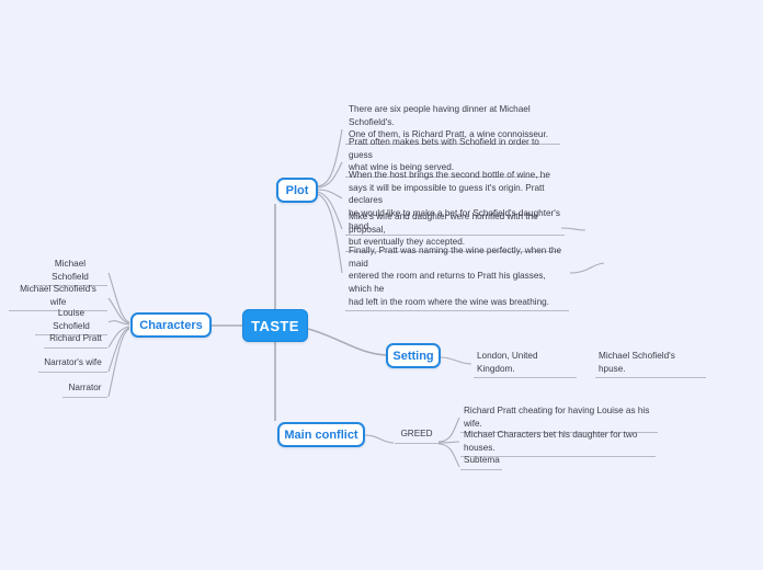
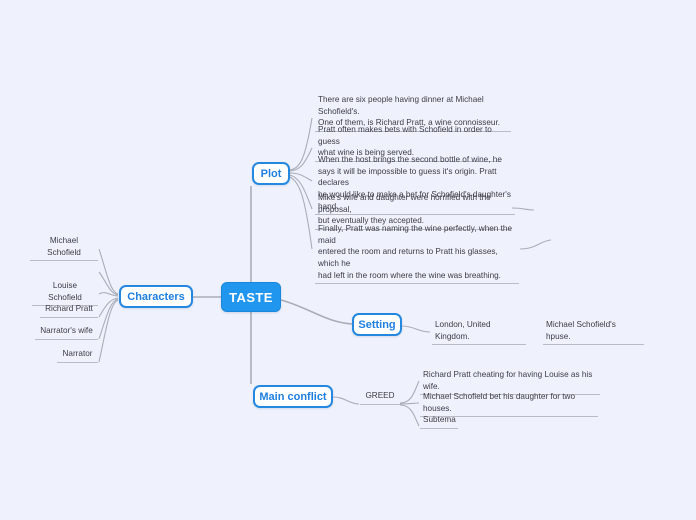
  TASTE
  Plot
  Characters
  Setting
  Main conflict
  There are six people having dinner at Michael Schofield's.
  One of them, is Richard Pratt, a wine connoisseur.
  Pratt often makes bets with Schofield in order to guess
  what wine is being served.
  When the host brings the second bottle of wine, he
  says it will be impossible to guess it's origin. Pratt declares
  he would like to make a bet for Schofield's daughter's hand.
  Mike's wife and daughter were horrified with the proposal,
  but eventually they accepted.
  Finally, Pratt was naming the wine perfectly, when the maid
  entered the room and returns to Pratt his glasses, which he
  had left in the room where the wine was breathing.
  Michael Schofield
- Michael Schofield's wife
  Louise Schofield
  Richard Pratt
  Narrator's wife
  Narrator
  London, United Kingdom.
  Michael Schofield's hpuse.
  GREED
  Richard Pratt cheating for having Louise as his wife.
- Michael Characters bet his daughter for two houses.
+ Michael Schofield bet his daughter for two houses.
  Subtema
